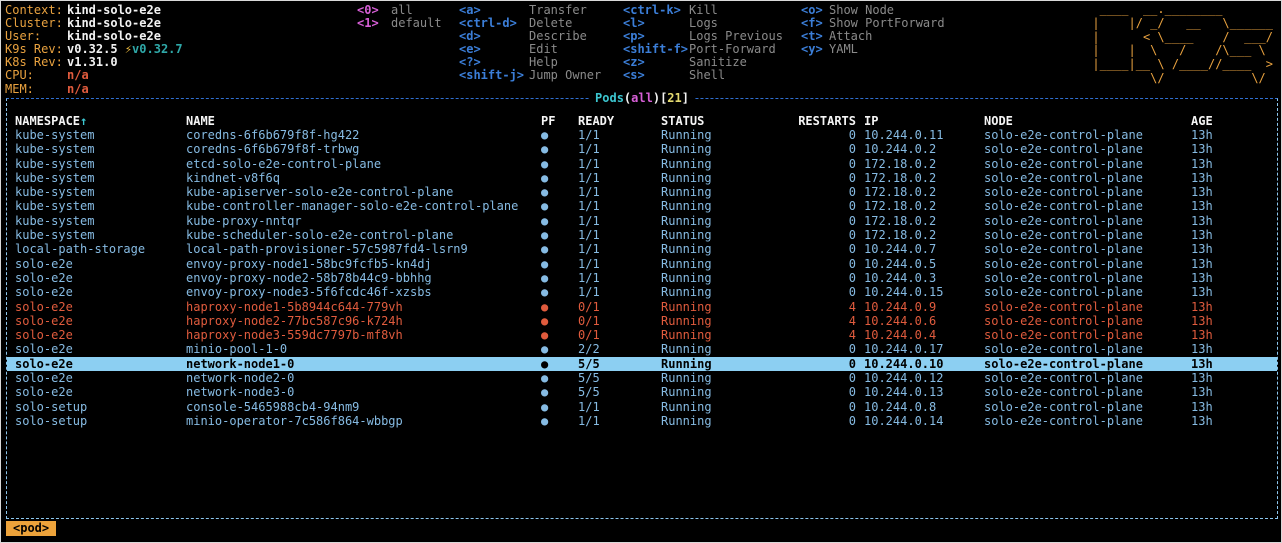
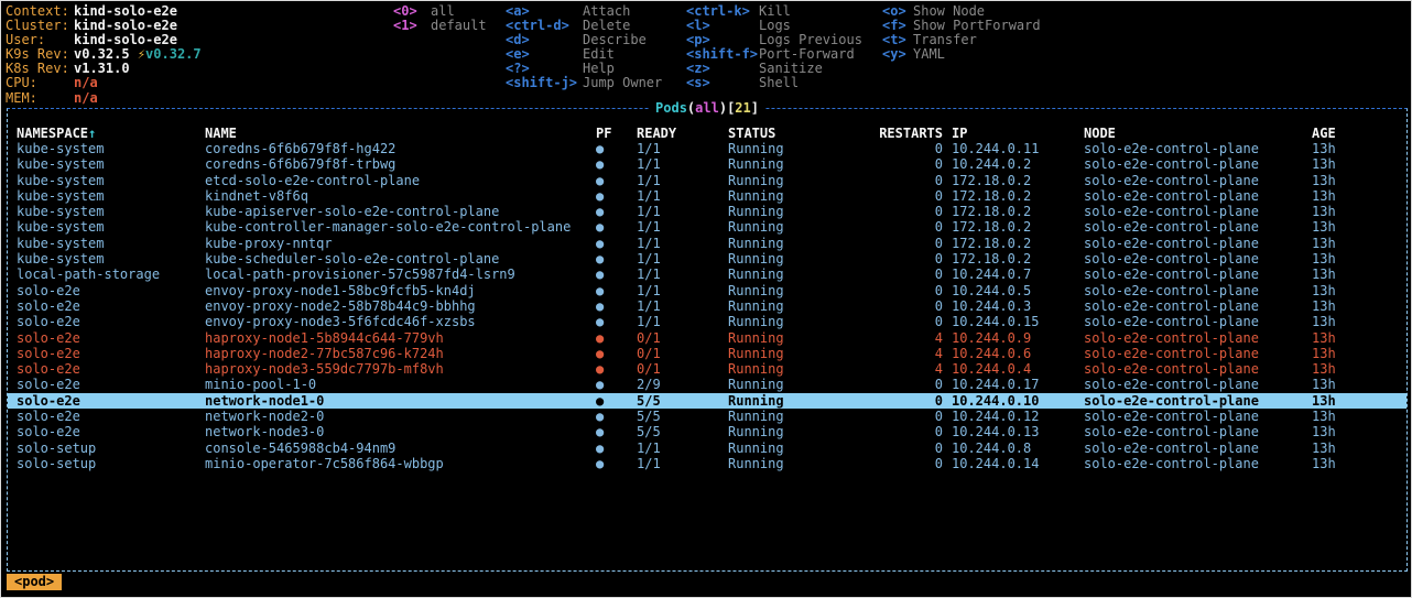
  Context: kind-solo-e2e
  Cluster: kind-solo-e2e
  User: kind-solo-e2e
  K9s Rev: v0.32.5 ⚡v0.32.7
  K8s Rev: v1.31.0
  CPU: n/a
  MEM: n/a
  <0> all
  <1> default
- <a> Transfer
+ <a> Attach
  <ctrl-d> Delete
  <d> Describe
  <e> Edit
  <?> Help
  <shift-j> Jump Owner
  <ctrl-k> Kill
  <l> Logs
  <p> Logs Previous
  <shift-f>Port-Forward
  <z> Sanitize
  <s> Shell
  <o> Show Node
  <f> Show PortForward
- <t> Attach
+ <t> Transfer
  <y> YAML
- ____ __.________
- | |/ _/ __ \______
- | < \____ / ___/
- | | \ / /\___ \
- |____|__ \ /____//____ >
- \/ \/
  Pods(all)[21]
  NAMESPACE↑
  NAME
  PF
  READY
  STATUS
  RESTARTS
  IP
  NODE
  AGE
  kube-system
  coredns-6f6b679f8f-hg422
  ●
  1/1
  Running
  0
  10.244.0.11
  solo-e2e-control-plane
  13h
  kube-system
  coredns-6f6b679f8f-trbwg
  ●
  1/1
  Running
  0
  10.244.0.2
  solo-e2e-control-plane
  13h
  kube-system
  etcd-solo-e2e-control-plane
  ●
  1/1
  Running
  0
  172.18.0.2
  solo-e2e-control-plane
  13h
  kube-system
  kindnet-v8f6q
  ●
  1/1
  Running
  0
  172.18.0.2
  solo-e2e-control-plane
  13h
  kube-system
  kube-apiserver-solo-e2e-control-plane
  ●
  1/1
  Running
  0
  172.18.0.2
  solo-e2e-control-plane
  13h
  kube-system
  kube-controller-manager-solo-e2e-control-plane
  ●
  1/1
  Running
  0
  172.18.0.2
  solo-e2e-control-plane
  13h
  kube-system
  kube-proxy-nntqr
  ●
  1/1
  Running
  0
  172.18.0.2
  solo-e2e-control-plane
  13h
  kube-system
  kube-scheduler-solo-e2e-control-plane
  ●
  1/1
  Running
  0
  172.18.0.2
  solo-e2e-control-plane
  13h
  local-path-storage
  local-path-provisioner-57c5987fd4-lsrn9
  ●
  1/1
  Running
  0
  10.244.0.7
  solo-e2e-control-plane
  13h
  solo-e2e
  envoy-proxy-node1-58bc9fcfb5-kn4dj
  ●
  1/1
  Running
  0
  10.244.0.5
  solo-e2e-control-plane
  13h
  solo-e2e
  envoy-proxy-node2-58b78b44c9-bbhhg
  ●
  1/1
  Running
  0
  10.244.0.3
  solo-e2e-control-plane
  13h
  solo-e2e
  envoy-proxy-node3-5f6fcdc46f-xzsbs
  ●
  1/1
  Running
  0
  10.244.0.15
  solo-e2e-control-plane
  13h
  solo-e2e
  haproxy-node1-5b8944c644-779vh
  ●
  0/1
  Running
  4
  10.244.0.9
  solo-e2e-control-plane
  13h
  solo-e2e
  haproxy-node2-77bc587c96-k724h
  ●
  0/1
  Running
  4
  10.244.0.6
  solo-e2e-control-plane
  13h
  solo-e2e
  haproxy-node3-559dc7797b-mf8vh
  ●
  0/1
  Running
  4
  10.244.0.4
  solo-e2e-control-plane
  13h
  solo-e2e
  minio-pool-1-0
  ●
- 2/2
+ 2/9
  Running
  0
  10.244.0.17
  solo-e2e-control-plane
  13h
  solo-e2e
  network-node1-0
  ●
  5/5
  Running
  0
  10.244.0.10
  solo-e2e-control-plane
  13h
  solo-e2e
  network-node2-0
  ●
  5/5
  Running
  0
  10.244.0.12
  solo-e2e-control-plane
  13h
  solo-e2e
  network-node3-0
  ●
  5/5
  Running
  0
  10.244.0.13
  solo-e2e-control-plane
  13h
  solo-setup
  console-5465988cb4-94nm9
  ●
  1/1
  Running
  0
  10.244.0.8
  solo-e2e-control-plane
  13h
  solo-setup
  minio-operator-7c586f864-wbbgp
  ●
  1/1
  Running
  0
  10.244.0.14
  solo-e2e-control-plane
  13h
  <pod>
